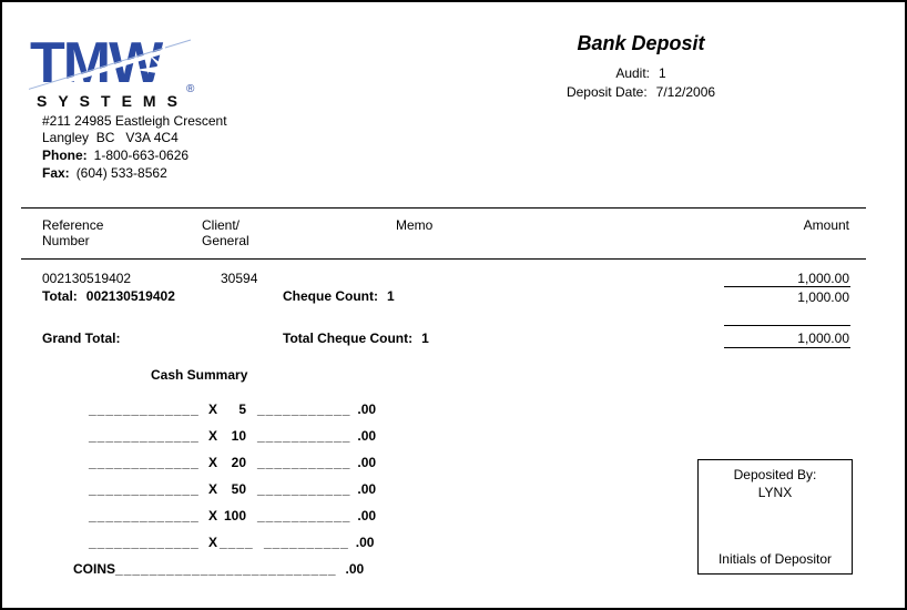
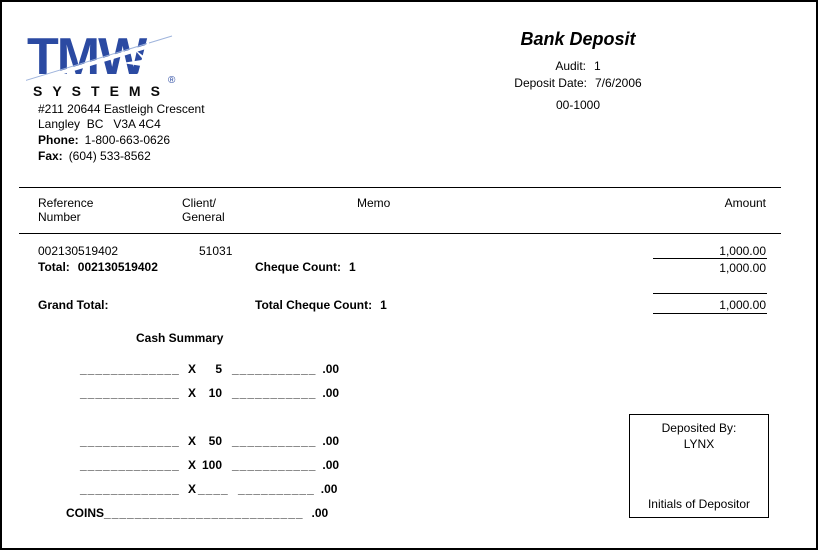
  TMW
  ®
  SYSTEMS
- #211 24985 Eastleigh Crescent
+ #211 20644 Eastleigh Crescent
  Langley BC V3A 4C4
  Phone: 1-800-663-0626
  Fax: (604) 533-8562
  Bank Deposit
  Audit: 1
- Deposit Date: 7/12/2006
+ Deposit Date: 7/6/2006
+ 00-1000
  Reference
  Number
  Client/
  General
  Memo
  Amount
  002130519402
- 30594
+ 51031
  1,000.00
  Total: 002130519402
  Cheque Count: 1
  1,000.00
  Grand Total:
  Total Cheque Count: 1
  1,000.00
  Cash Summary
  _____________ X 5 ___________ .00
  _____________ X 10 ___________ .00
- _____________ X 20 ___________ .00
  _____________ X 50 ___________ .00
  _____________ X 100 ___________ .00
  _____________ X ____ __________ .00
  COINS__________________________ .00
  Deposited By:
  LYNX
  Initials of Depositor
